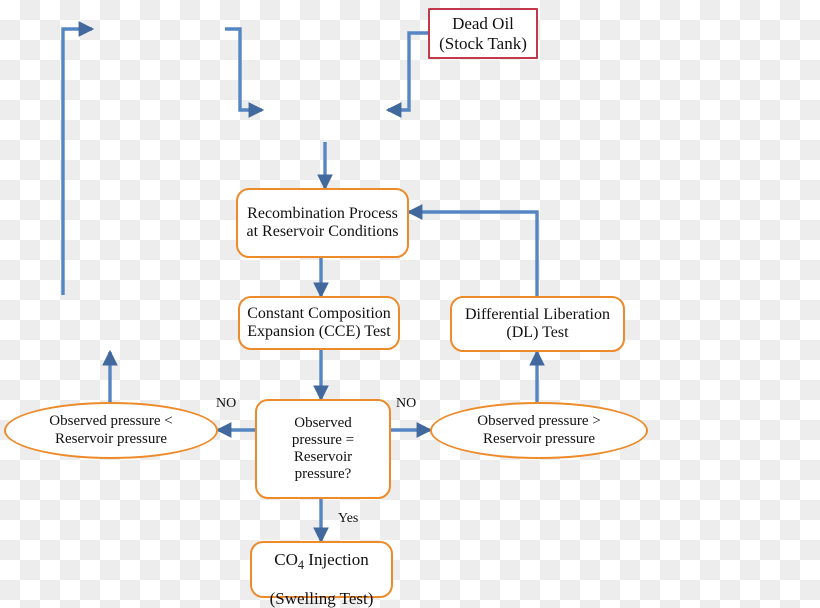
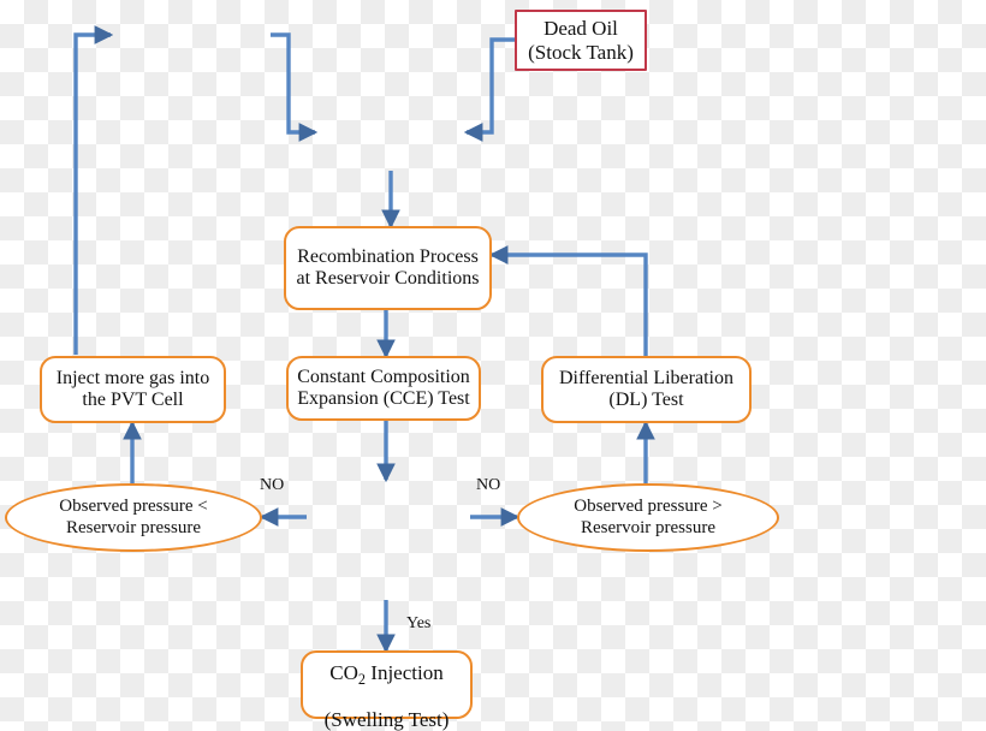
  Dead Oil
  (Stock Tank)
  Recombination Process
  at Reservoir Conditions
+ Inject more gas into
+ the PVT Cell
  Constant Composition
  Expansion (CCE) Test
  Differential Liberation
  (DL) Test
  Observed pressure <
  Reservoir pressure
- Observed
- pressure =
- Reservoir
- pressure?
  Observed pressure >
  Reservoir pressure
- CO4 Injection
+ CO2 Injection
  (Swelling Test)
  NO
  NO
  Yes
